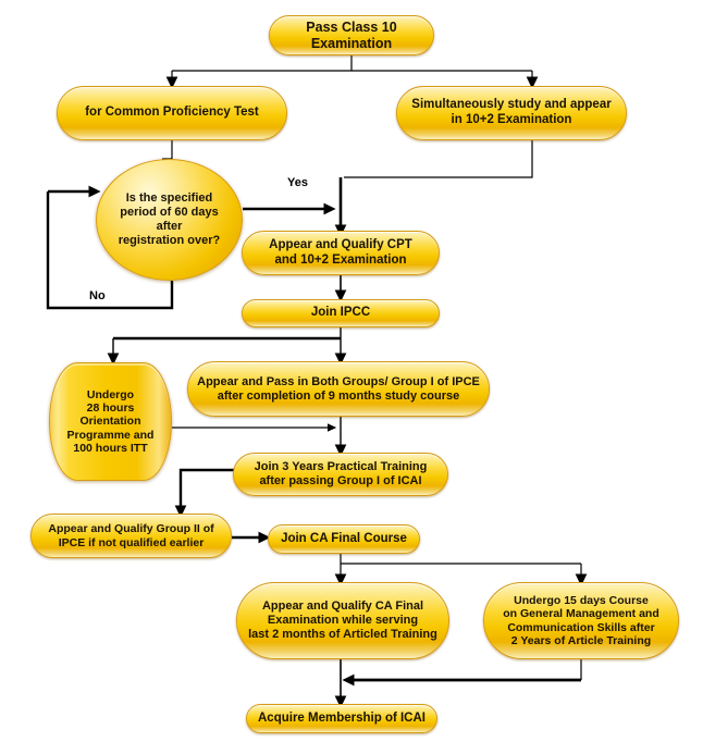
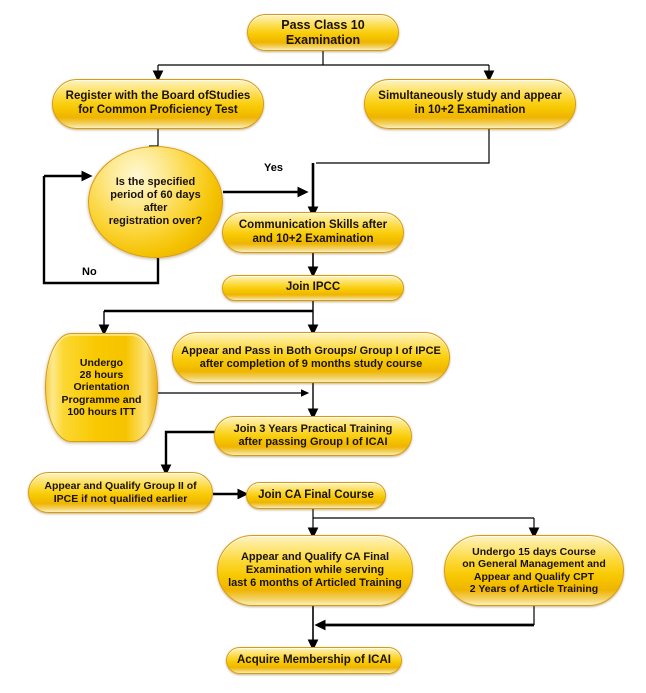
  Pass Class 10 Examination
+ Register with the Board ofStudies
  for Common Proficiency Test
  Simultaneously study and appear
  in 10+2 Examination
  Is the specified
  period of 60 days
  after
  registration over?
  Yes
  No
- Appear and Qualify CPT
+ Communication Skills after
  and 10+2 Examination
  Join IPCC
  Appear and Pass in Both Groups/ Group I of IPCE
  after completion of 9 months study course
  Undergo
  28 hours
  Orientation
  Programme and
  100 hours ITT
  Join 3 Years Practical Training
  after passing Group I of ICAI
  Appear and Qualify Group II of
  IPCE if not qualified earlier
  Join CA Final Course
  Appear and Qualify CA Final
  Examination while serving
- last 2 months of Articled Training
+ last 6 months of Articled Training
  Undergo 15 days Course
  on General Management and
- Communication Skills after
+ Appear and Qualify CPT
  2 Years of Article Training
  Acquire Membership of ICAI
